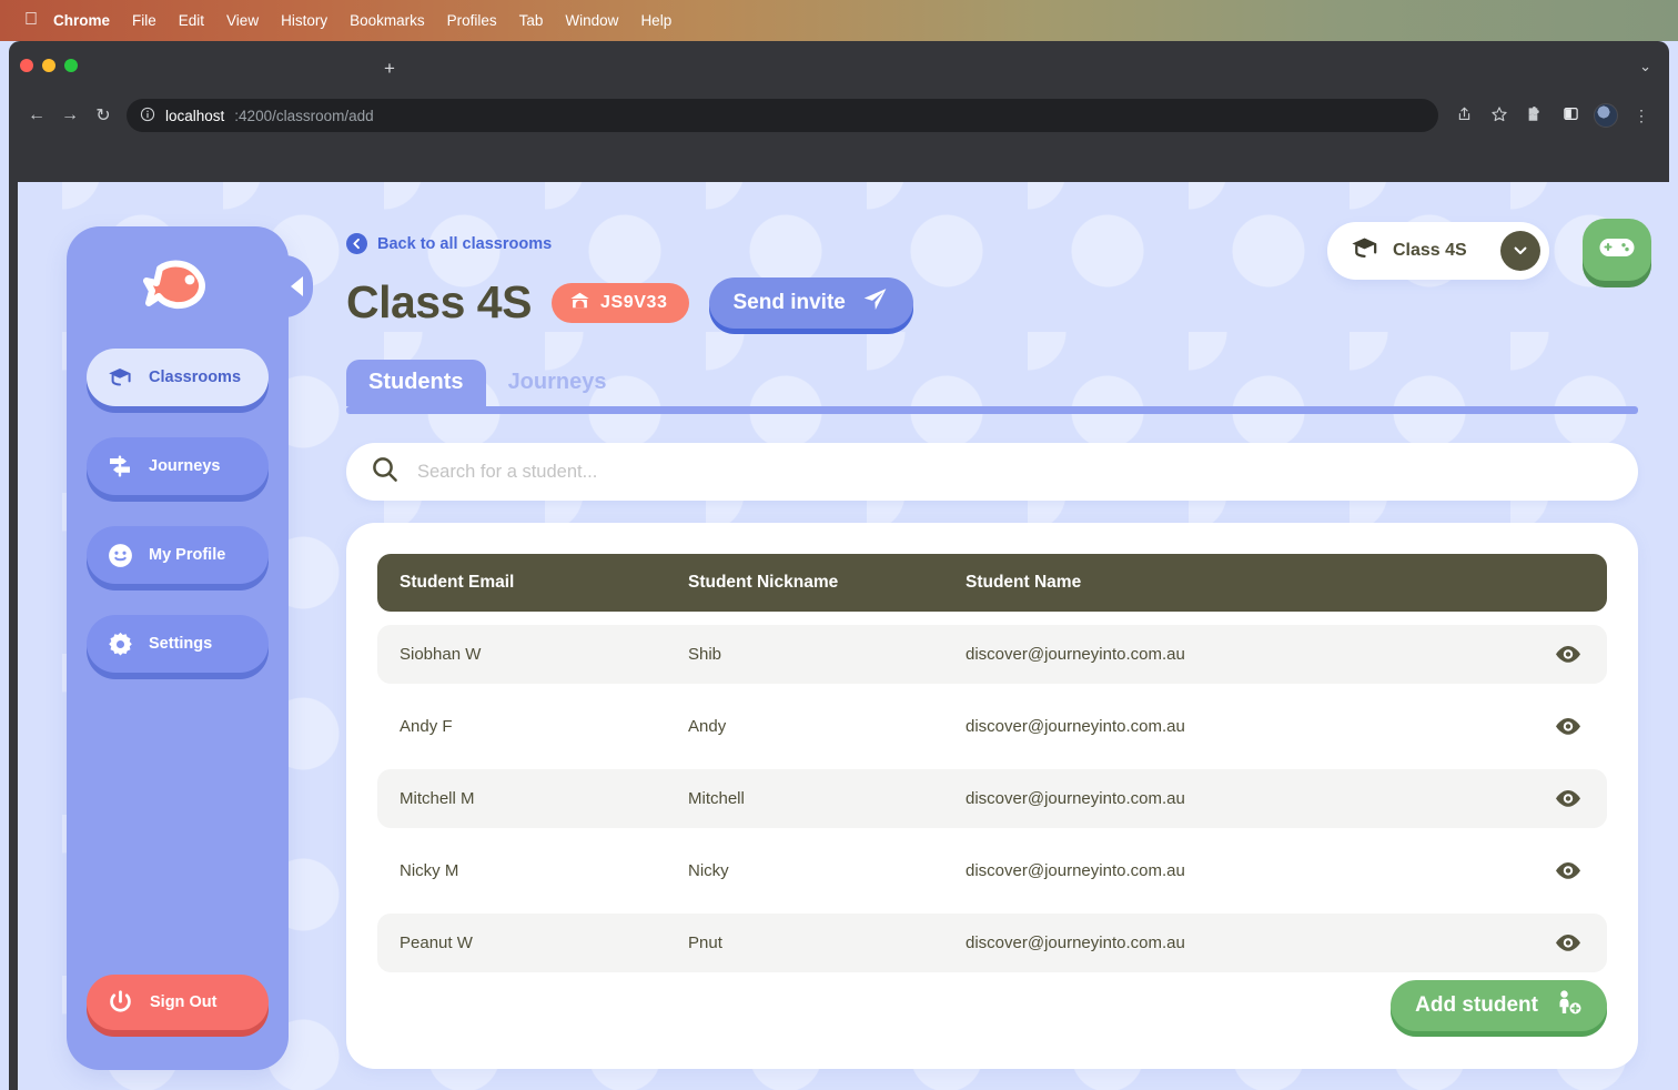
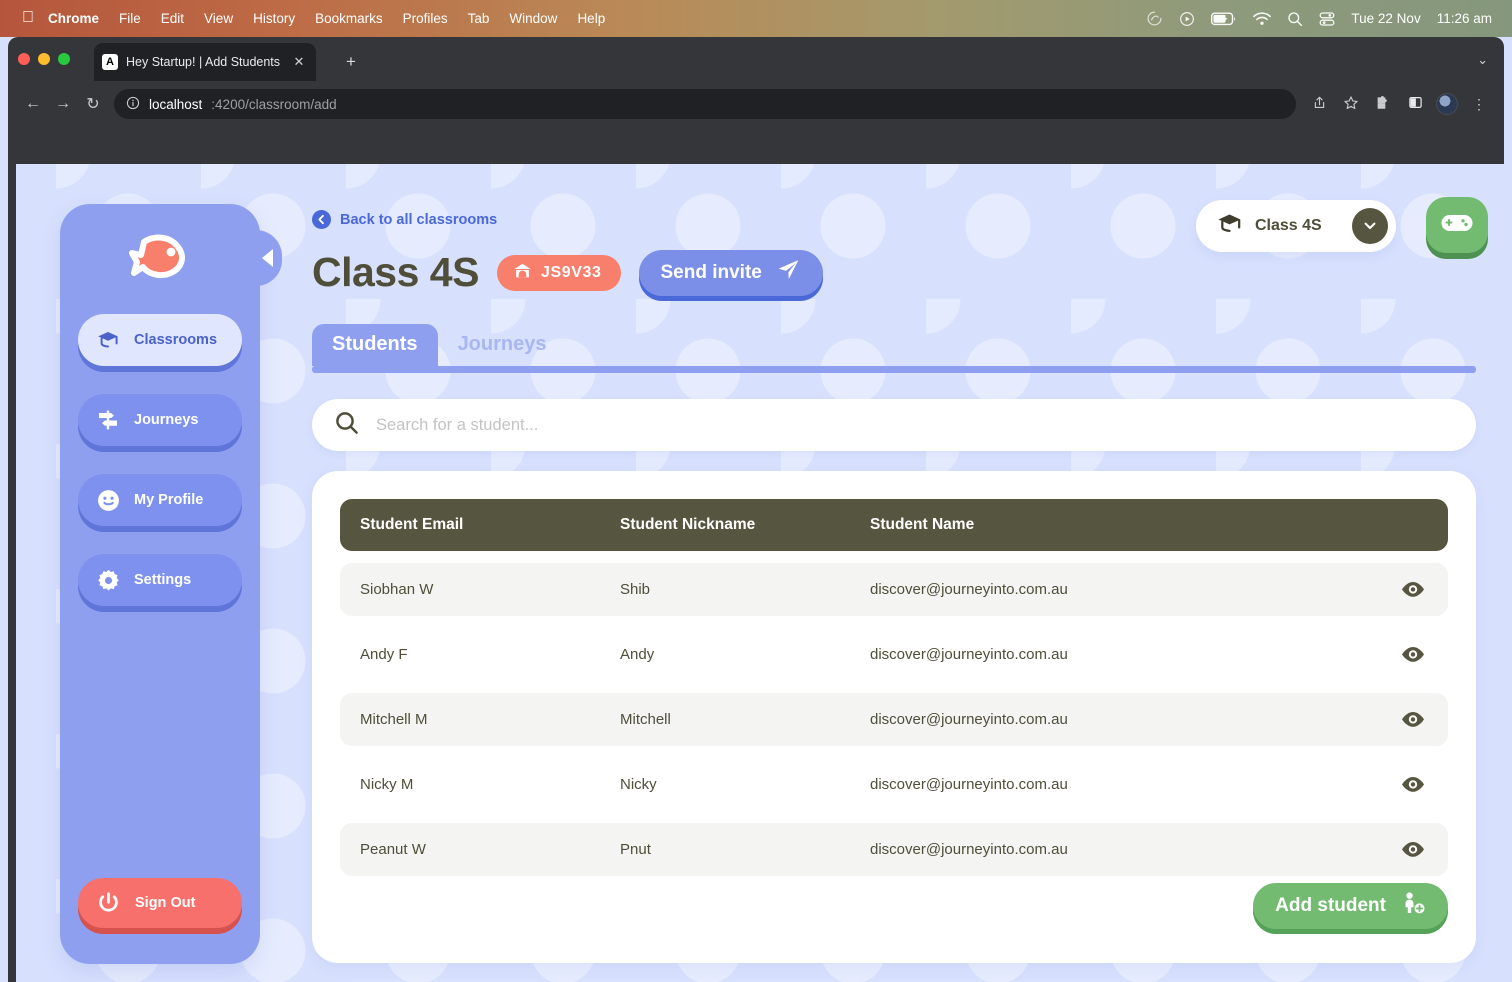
  
  Chrome
  File
  Edit
  View
  History
  Bookmarks
  Profiles
  Tab
  Window
  Help
+ Tue 22 Nov
+ 11:26 am
+ A
+ Hey Startup! | Add Students
+ ✕
  +
  ⌄
  ←
  →
  ↻
  localhost
  :4200/classroom/add
  ⋮
  Classrooms
  Journeys
  My Profile
  Settings
  Sign Out
  Class 4S
  Back to all classrooms
  Class 4S
  JS9V33
  Send invite
  Students
  Journeys
  Search for a student...
  Student Email
  Student Nickname
  Student Name
  Siobhan W
  Shib
  discover@journeyinto.com.au
  Andy F
  Andy
  discover@journeyinto.com.au
  Mitchell M
  Mitchell
  discover@journeyinto.com.au
  Nicky M
  Nicky
  discover@journeyinto.com.au
  Peanut W
  Pnut
  discover@journeyinto.com.au
  Add student
